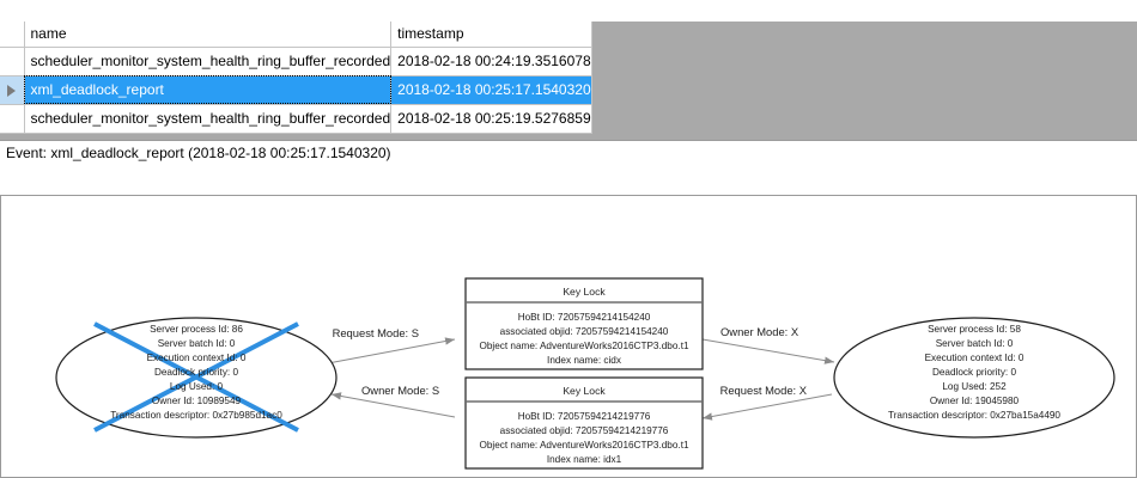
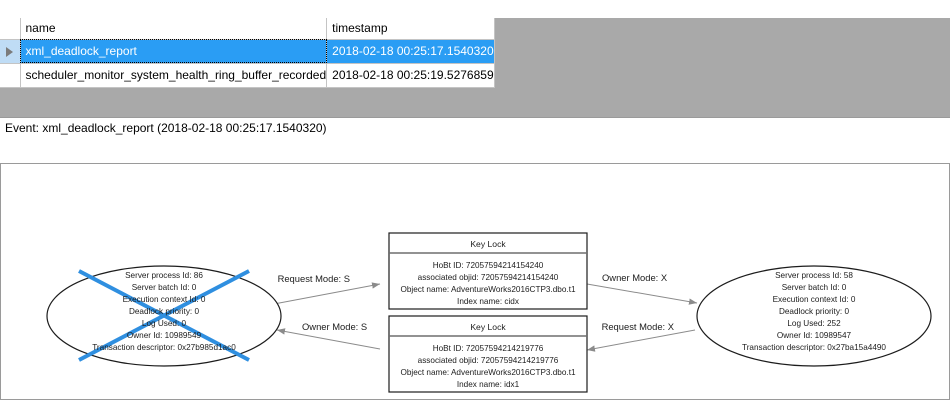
  	name	timestamp
- 	scheduler_monitor_system_health_ring_buffer_recorded	2018-02-18 00:24:19.3516078
  	xml_deadlock_report	2018-02-18 00:25:17.1540320
  	scheduler_monitor_system_health_ring_buffer_recorded	2018-02-18 00:25:19.5276859
  Event: xml_deadlock_report (2018-02-18 00:25:17.1540320)
  Request Mode: S
  Owner Mode: X
  Owner Mode: S
  Request Mode: X
  Server process Id: 86
  Server batch Id: 0
  Execution context Id: 0
  Deadlock priority: 0
  Log Used: 0
  Owner Id: 10989549
  Transaction descriptor: 0x27b985d1ac0
  Server process Id: 58
  Server batch Id: 0
  Execution context Id: 0
  Deadlock priority: 0
  Log Used: 252
- Owner Id: 19045980
+ Owner Id: 10989547
  Transaction descriptor: 0x27ba15a4490
  Key Lock
  HoBt ID: 72057594214154240
  associated objid: 72057594214154240
  Object name: AdventureWorks2016CTP3.dbo.t1
  Index name: cidx
  Key Lock
  HoBt ID: 72057594214219776
  associated objid: 72057594214219776
  Object name: AdventureWorks2016CTP3.dbo.t1
  Index name: idx1
